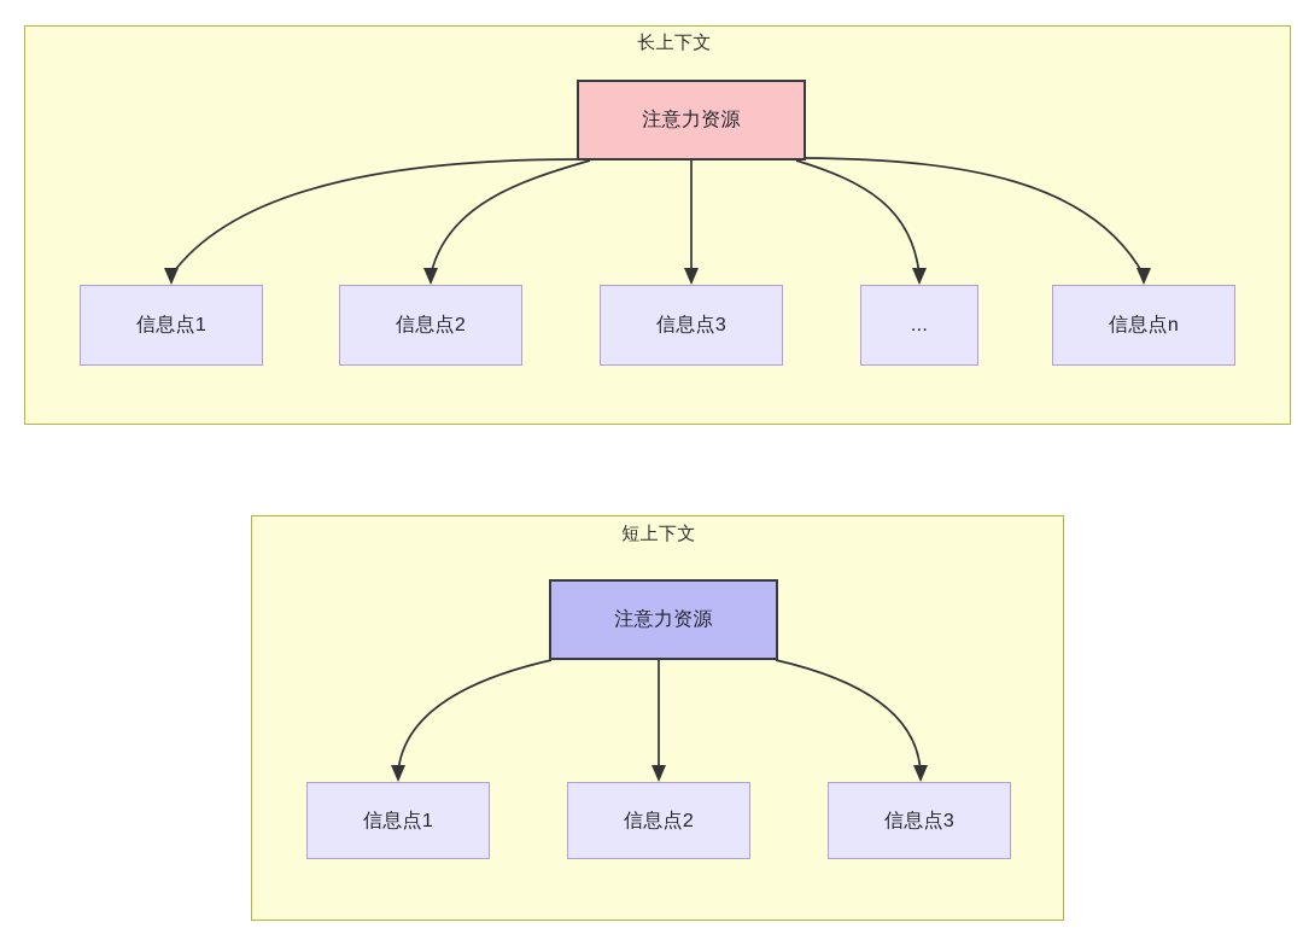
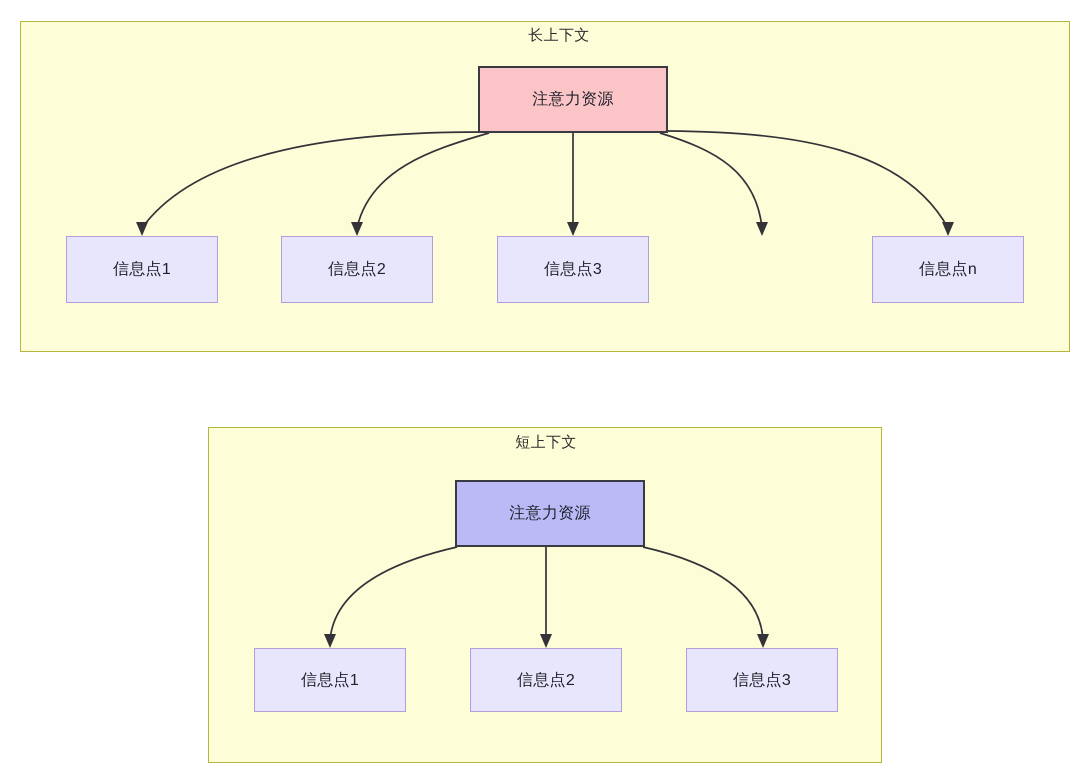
  长上下文
  注意力资源
  信息点1
  信息点2
  信息点3
- ...
  信息点n
  短上下文
  注意力资源
  信息点1
  信息点2
  信息点3
